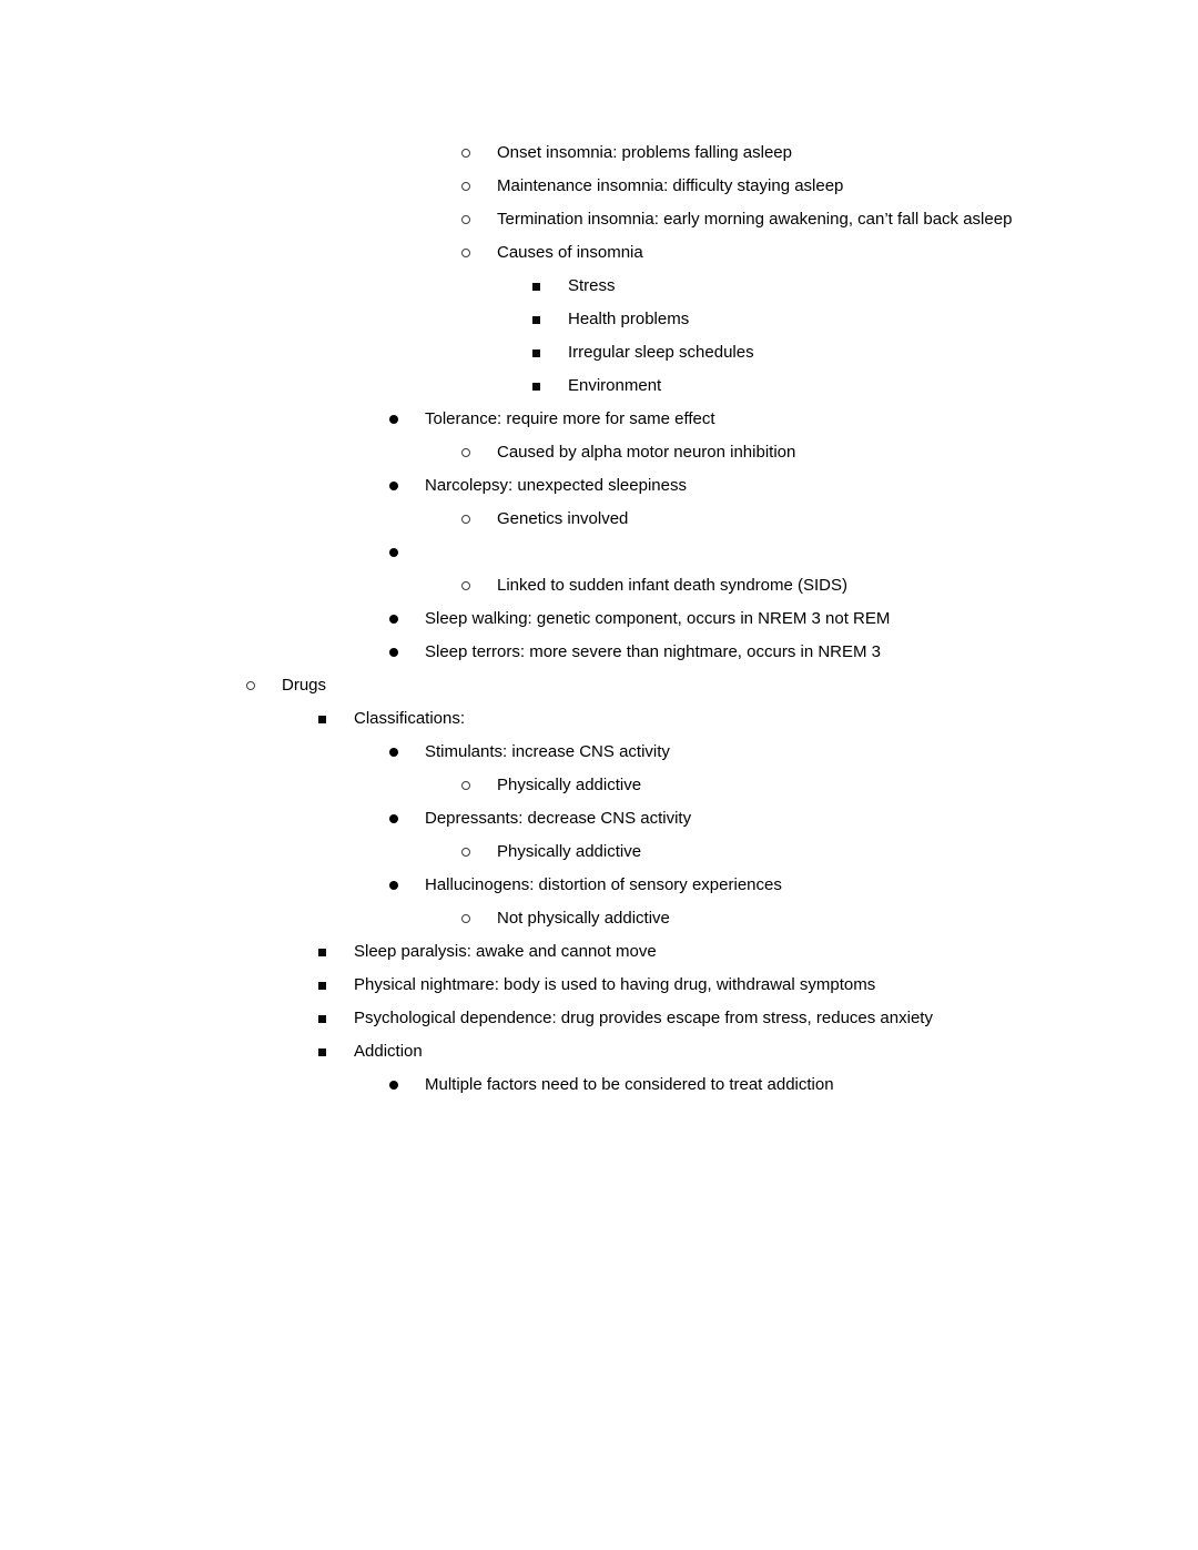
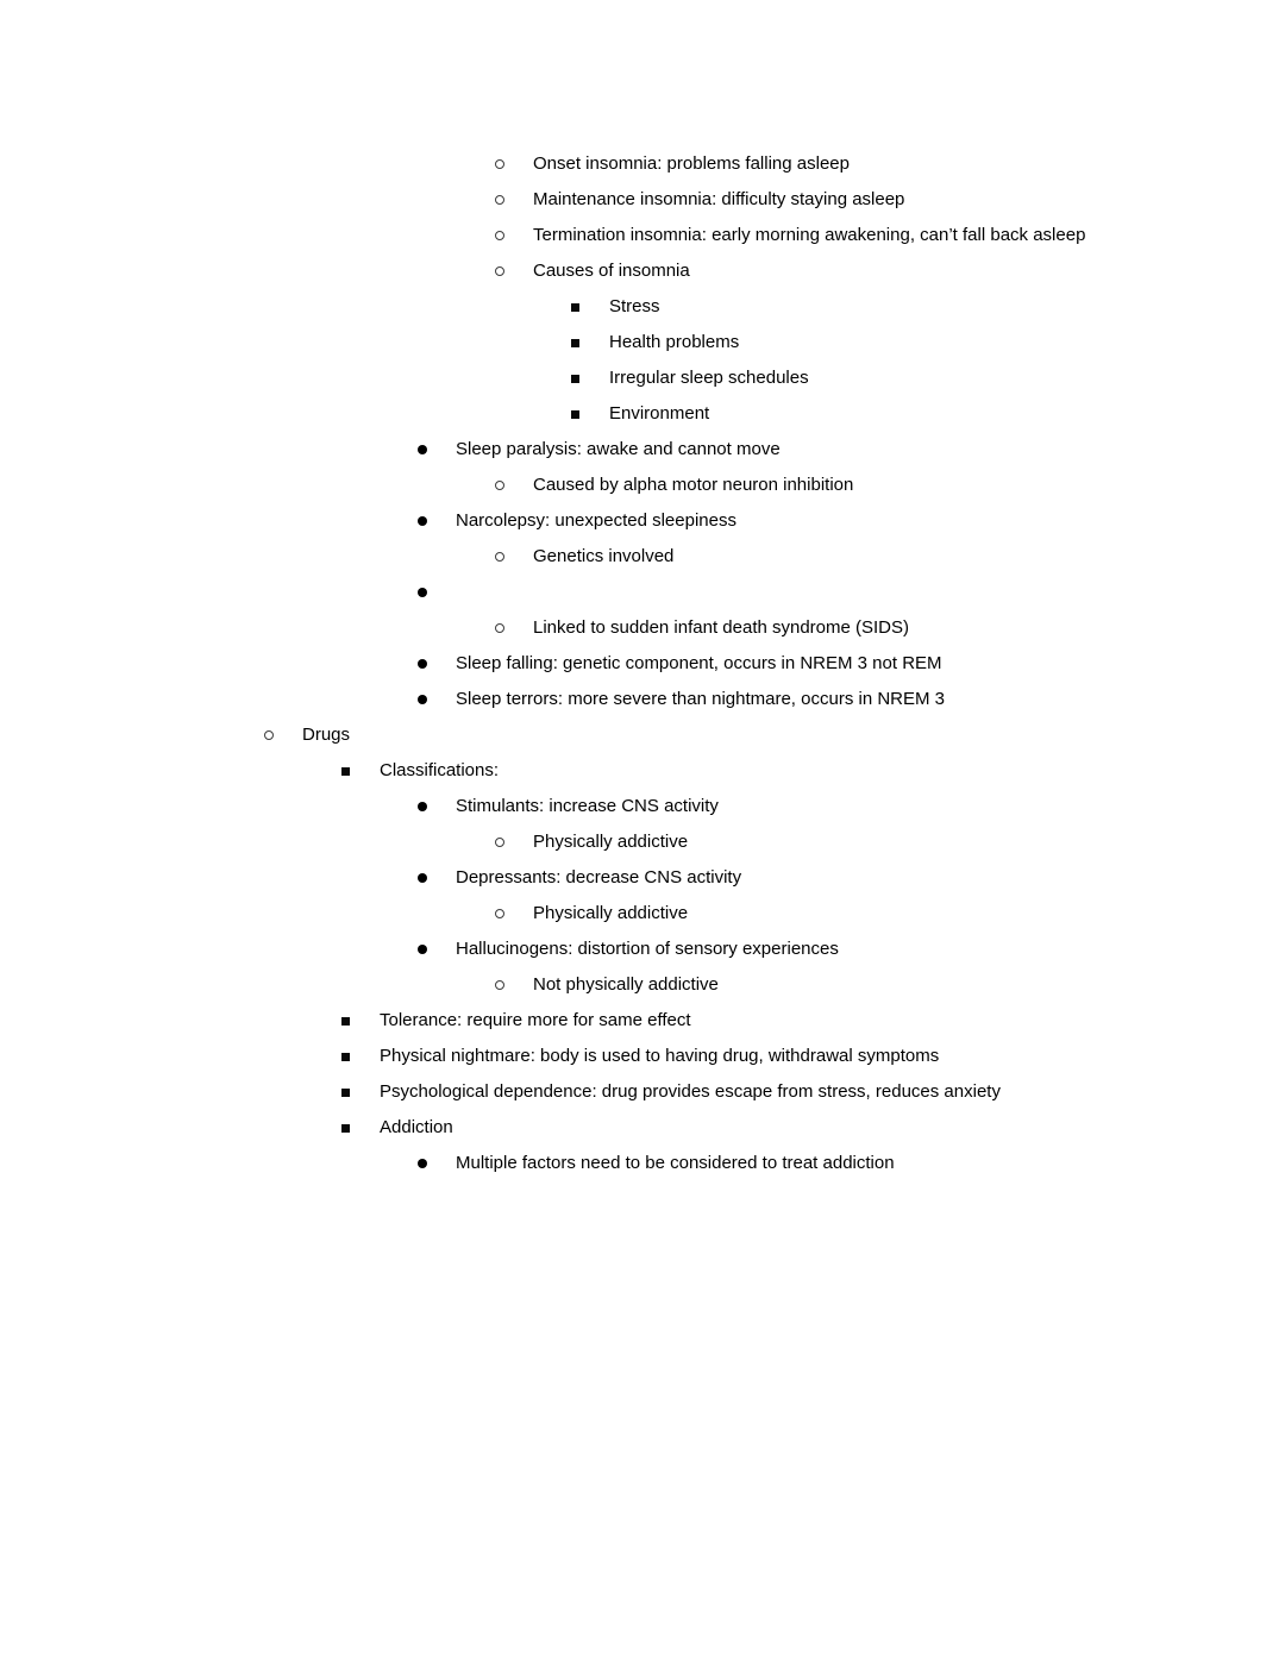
  Onset insomnia: problems falling asleep
  Maintenance insomnia: difficulty staying asleep
  Termination insomnia: early morning awakening, can’t fall back asleep
  Causes of insomnia
  Stress
  Health problems
  Irregular sleep schedules
  Environment
- Tolerance: require more for same effect
+ Sleep paralysis: awake and cannot move
  Caused by alpha motor neuron inhibition
  Narcolepsy: unexpected sleepiness
  Genetics involved
  Linked to sudden infant death syndrome (SIDS)
- Sleep walking: genetic component, occurs in NREM 3 not REM
+ Sleep falling: genetic component, occurs in NREM 3 not REM
  Sleep terrors: more severe than nightmare, occurs in NREM 3
  Drugs
  Classifications:
  Stimulants: increase CNS activity
  Physically addictive
  Depressants: decrease CNS activity
  Physically addictive
  Hallucinogens: distortion of sensory experiences
  Not physically addictive
- Sleep paralysis: awake and cannot move
+ Tolerance: require more for same effect
  Physical nightmare: body is used to having drug, withdrawal symptoms
  Psychological dependence: drug provides escape from stress, reduces anxiety
  Addiction
  Multiple factors need to be considered to treat addiction
